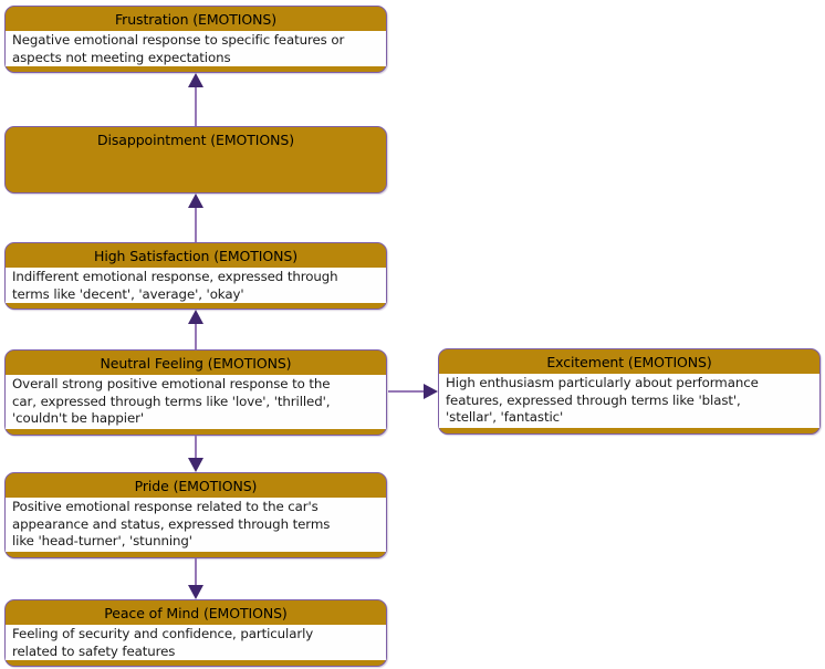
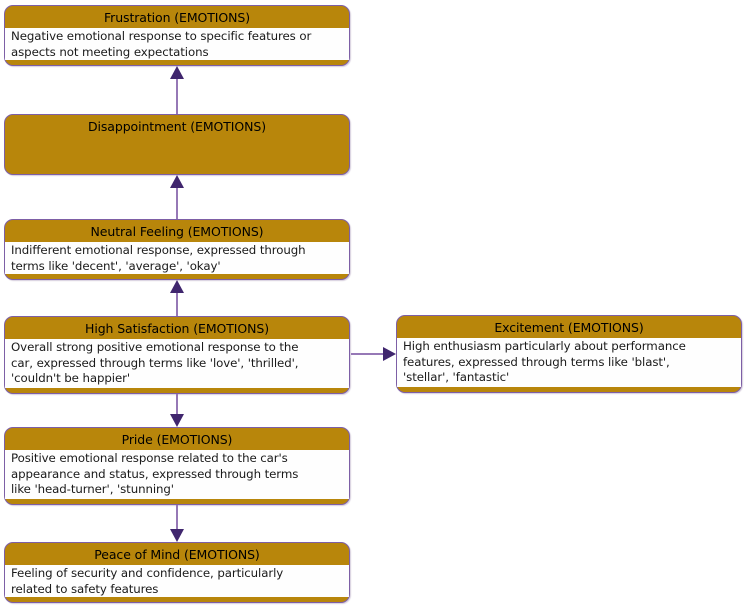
  Frustration (EMOTIONS)
  Negative emotional response to specific features or
  aspects not meeting expectations
  Disappointment (EMOTIONS)
- High Satisfaction (EMOTIONS)
+ Neutral Feeling (EMOTIONS)
  Indifferent emotional response, expressed through
  terms like 'decent', 'average', 'okay'
- Neutral Feeling (EMOTIONS)
+ High Satisfaction (EMOTIONS)
  Overall strong positive emotional response to the
  car, expressed through terms like 'love', 'thrilled',
  'couldn't be happier'
  Excitement (EMOTIONS)
  High enthusiasm particularly about performance
  features, expressed through terms like 'blast',
  'stellar', 'fantastic'
  Pride (EMOTIONS)
  Positive emotional response related to the car's
  appearance and status, expressed through terms
  like 'head-turner', 'stunning'
  Peace of Mind (EMOTIONS)
  Feeling of security and confidence, particularly
  related to safety features
